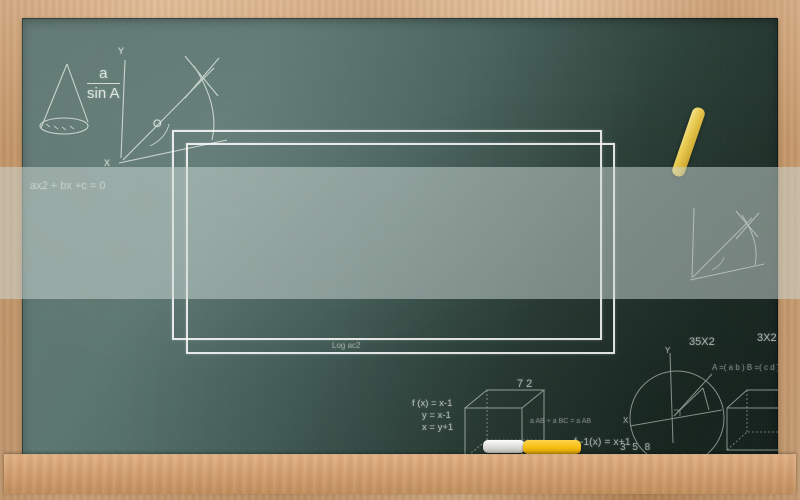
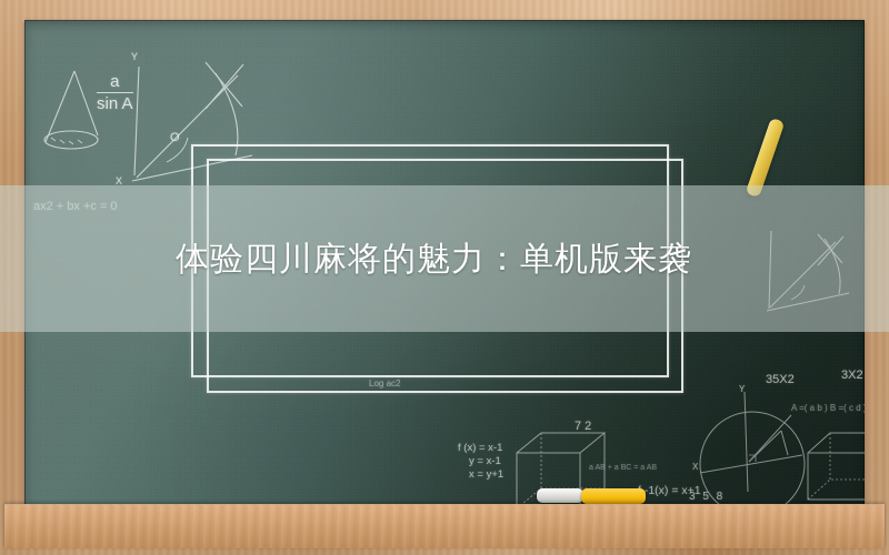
+ 体验四川麻将的魅力：单机版来袭
